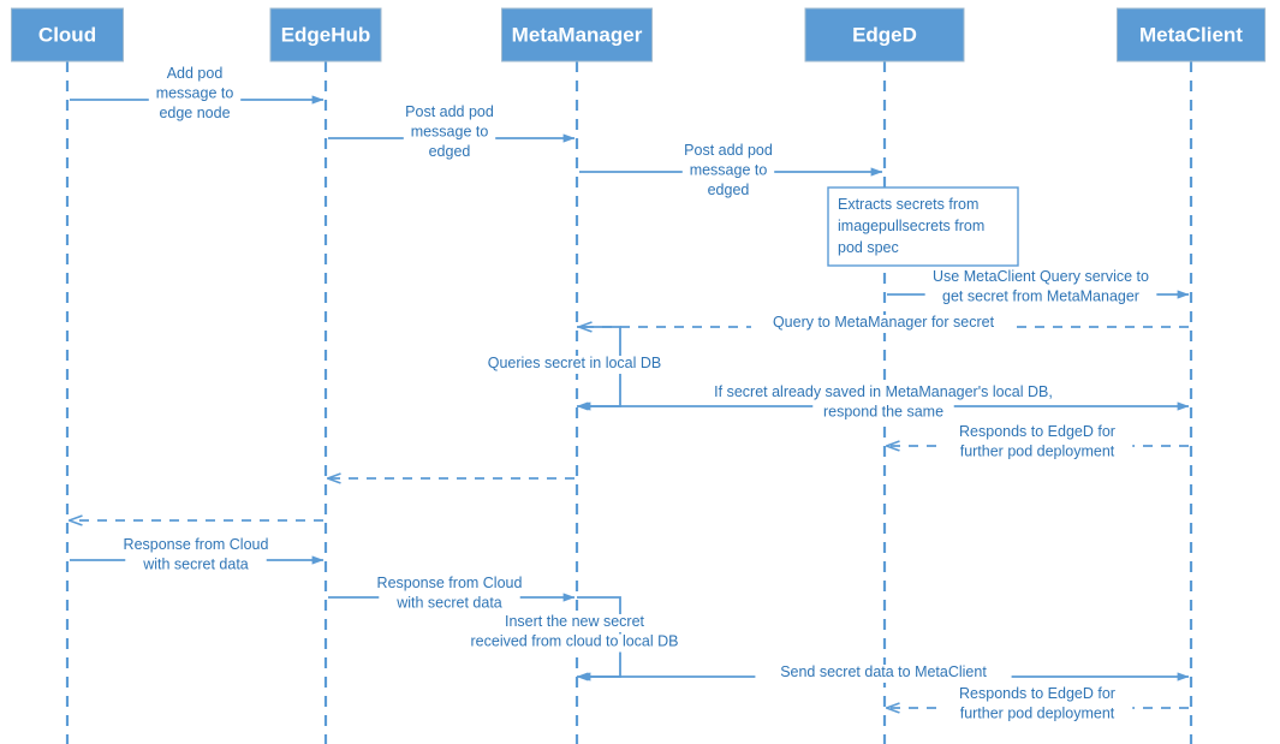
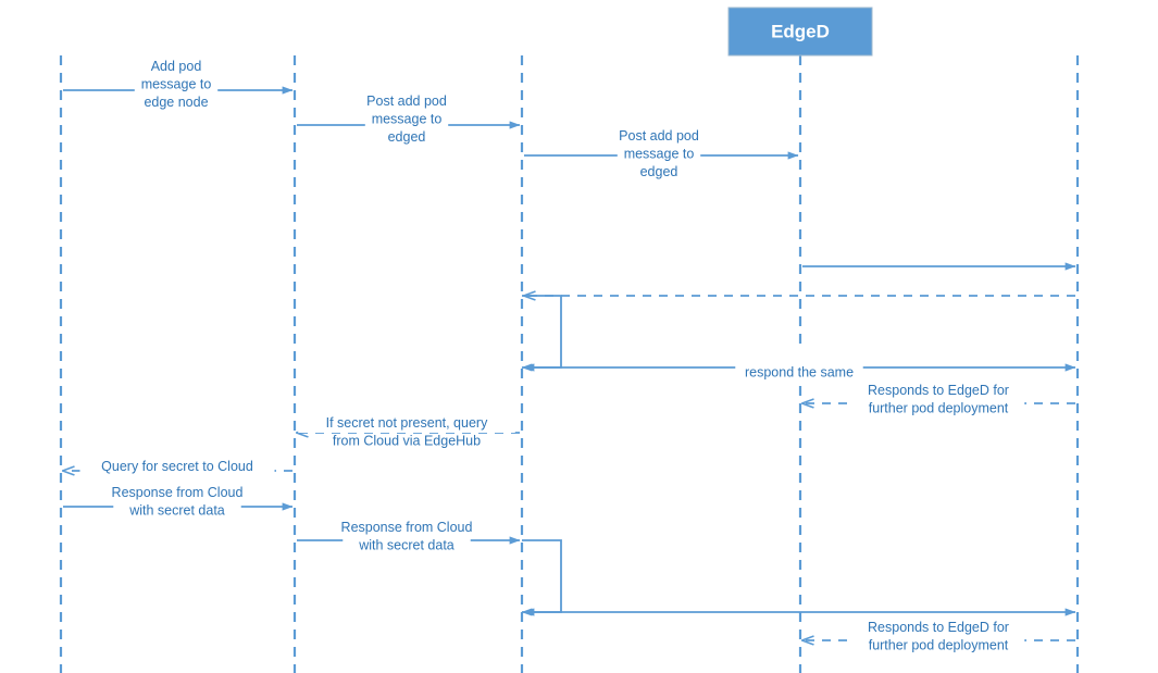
  Add pod
  message to
  edge node
  Post add pod
  message to
  edged
  Post add pod
  message to
  edged
- Use MetaClient Query service to
- get secret from MetaManager
- Query to MetaManager for secret
- Queries secret in local DB
- If secret already saved in MetaManager's local DB,
  respond the same
  Responds to EdgeD for
  further pod deployment
+ If secret not present, query
+ from Cloud via EdgeHub
+ Query for secret to Cloud
  Response from Cloud
  with secret data
  Response from Cloud
  with secret data
- Insert the new secret
- received from cloud to local DB
- Send secret data to MetaClient
  Responds to EdgeD for
  further pod deployment
- Extracts secrets from
- imagepullsecrets from
- pod spec
- Cloud
- EdgeHub
- MetaManager
  EdgeD
- MetaClient
